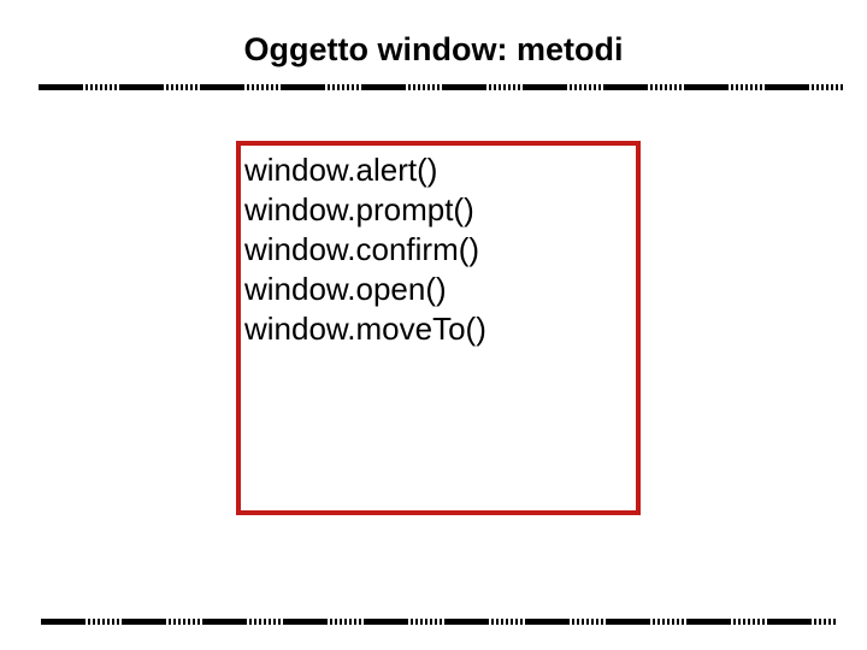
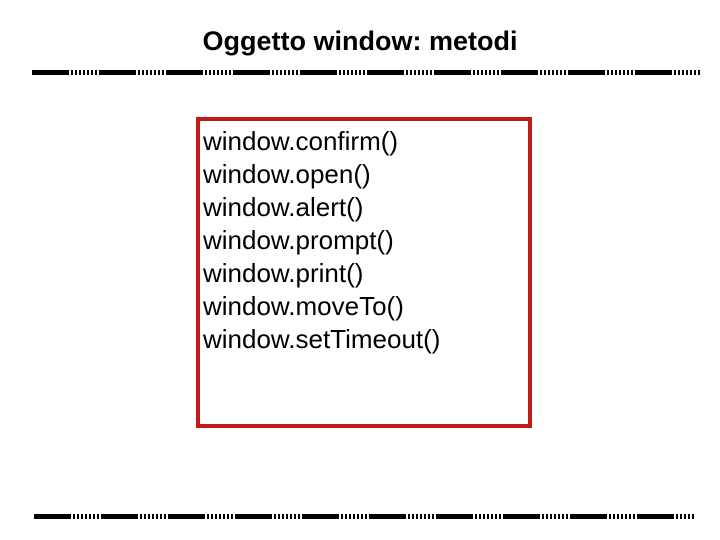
  Oggetto window: metodi
- window.alert()
+ window.confirm()
- window.prompt()
+ window.open()
- window.confirm()
+ window.alert()
- window.open()
+ window.prompt()
+ window.print()
  window.moveTo()
+ window.setTimeout()
